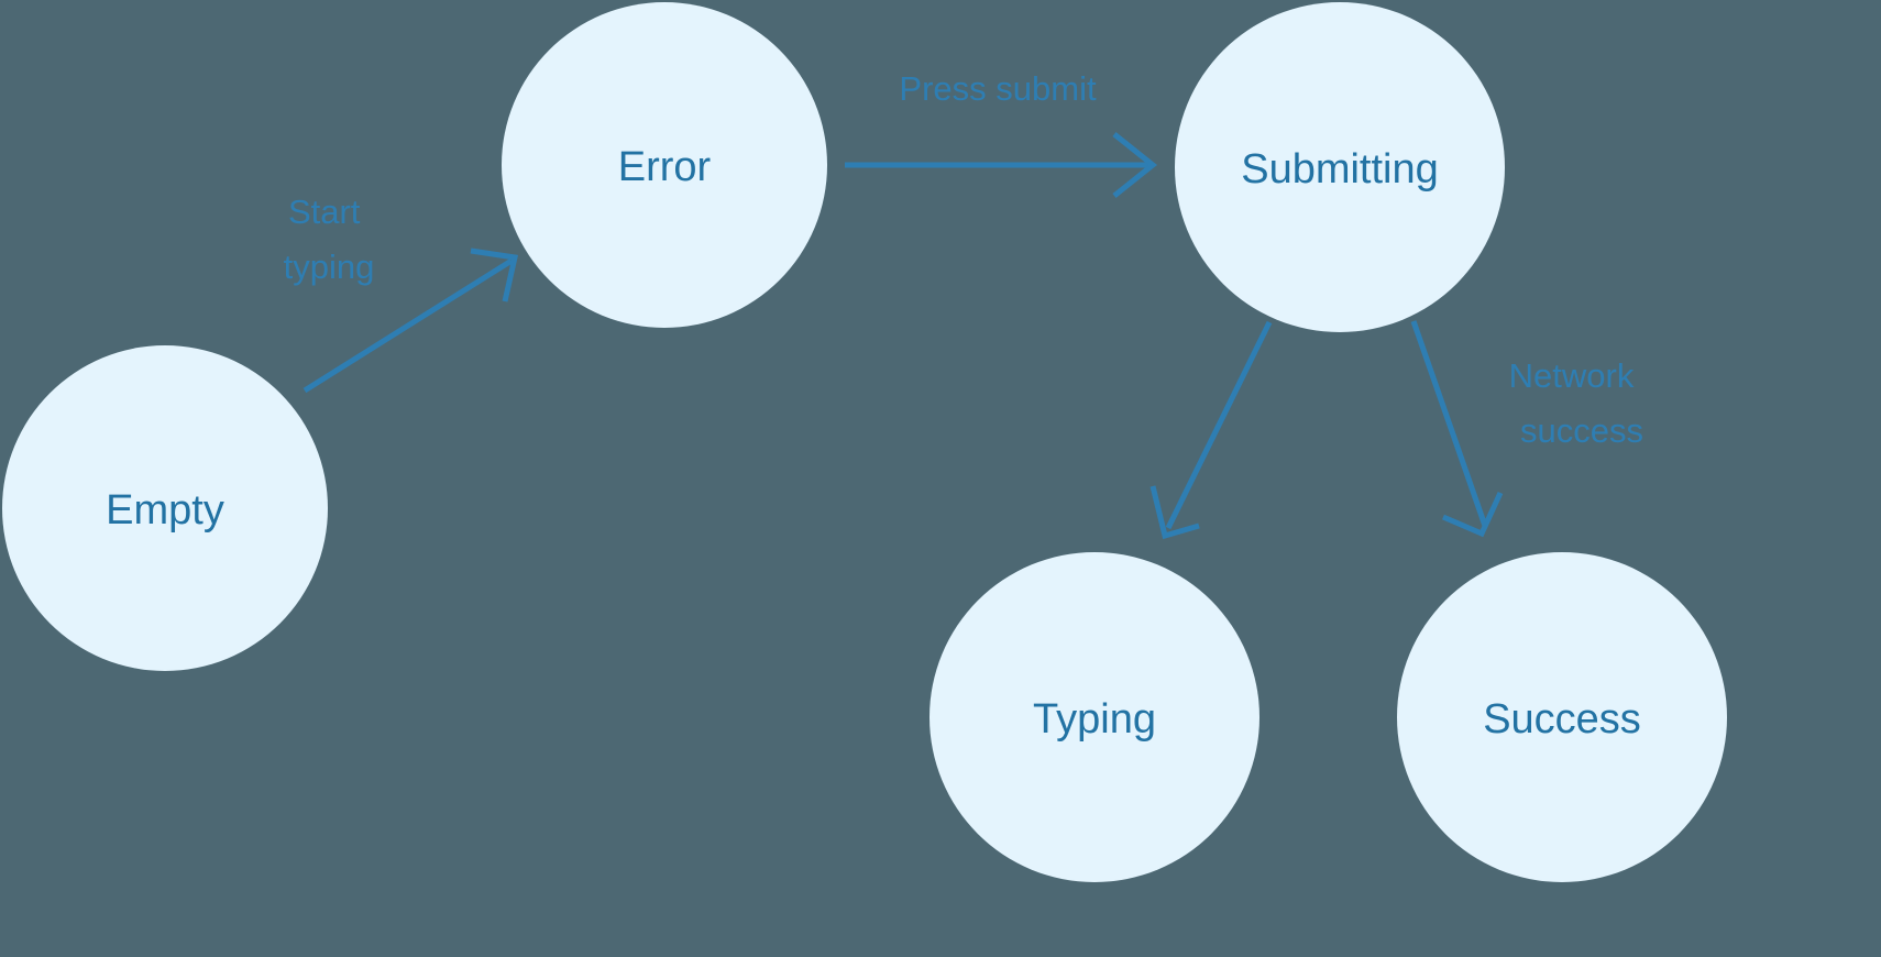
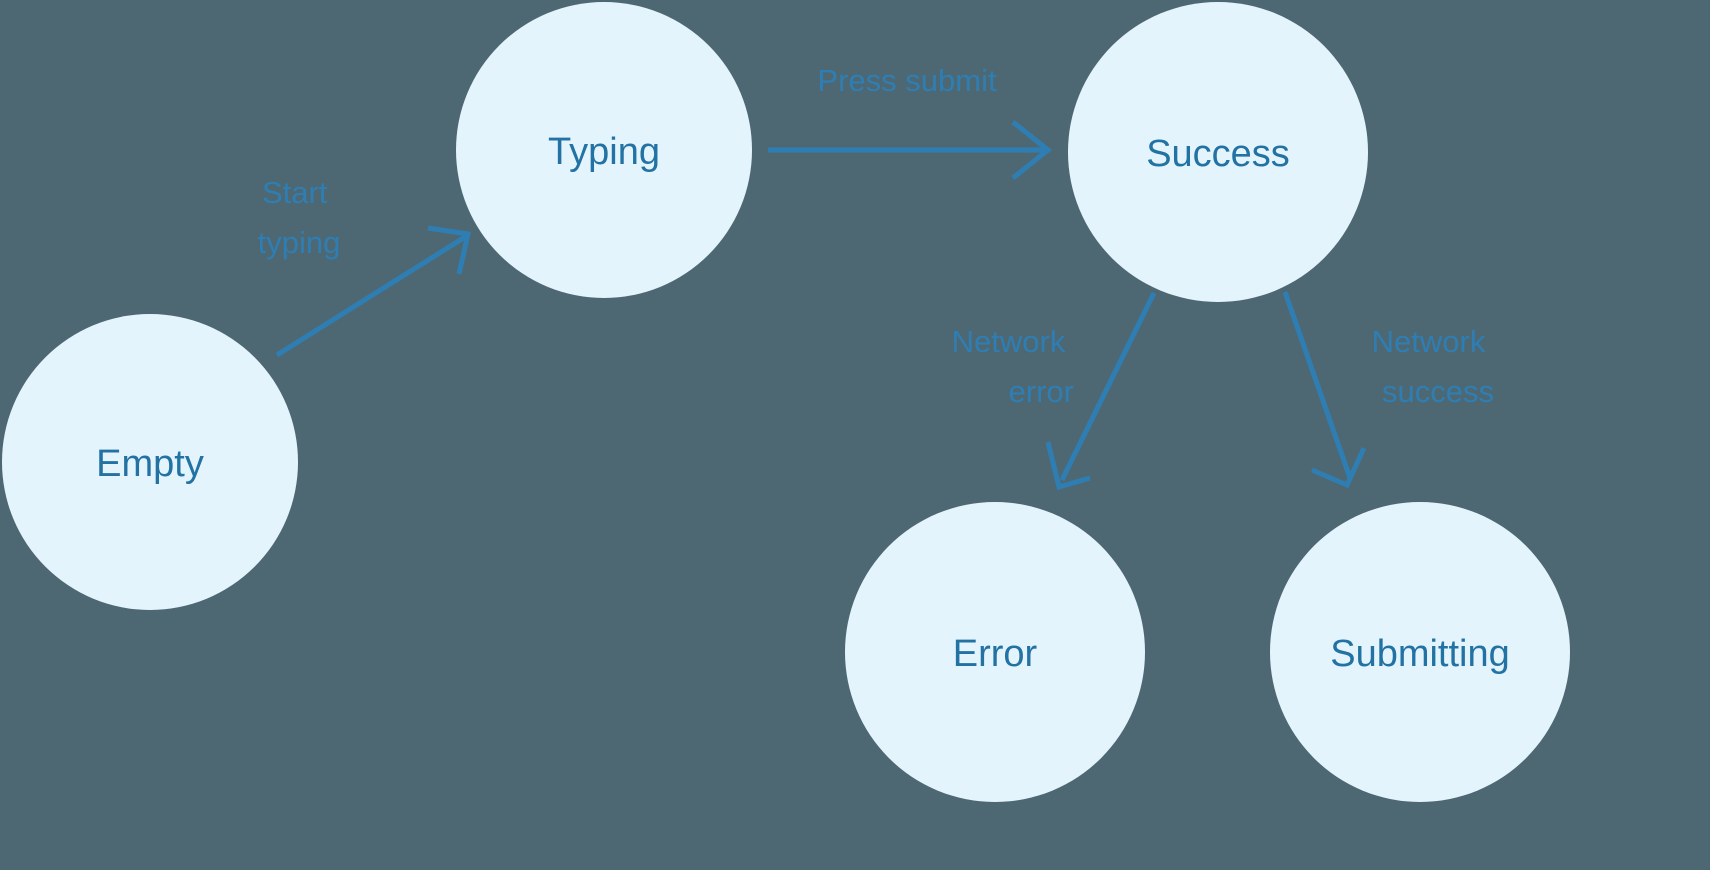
  Start typing
  Press submit
+ Network error
  Network success
  Empty
- Error
+ Typing
- Submitting
+ Success
- Typing
+ Error
- Success
+ Submitting
